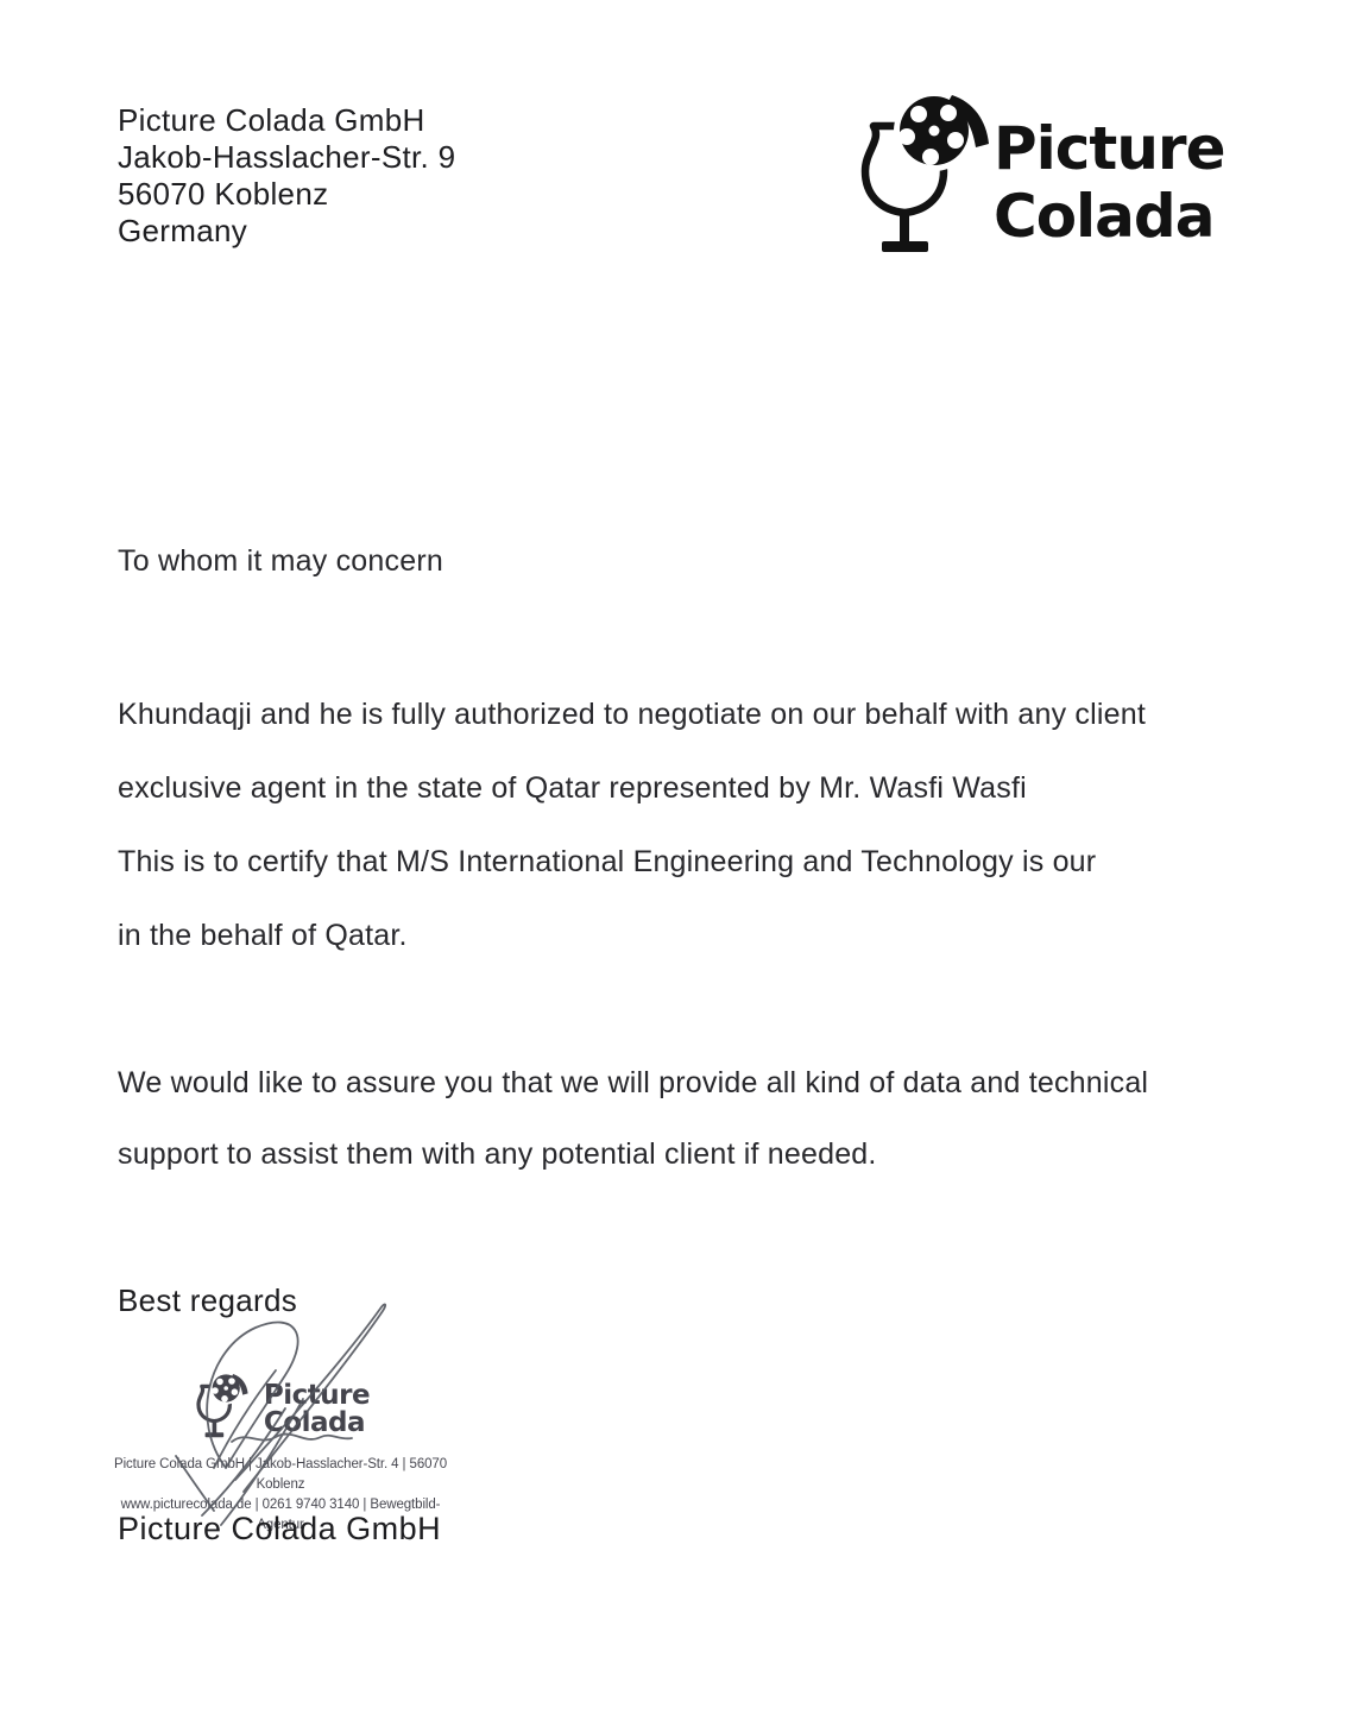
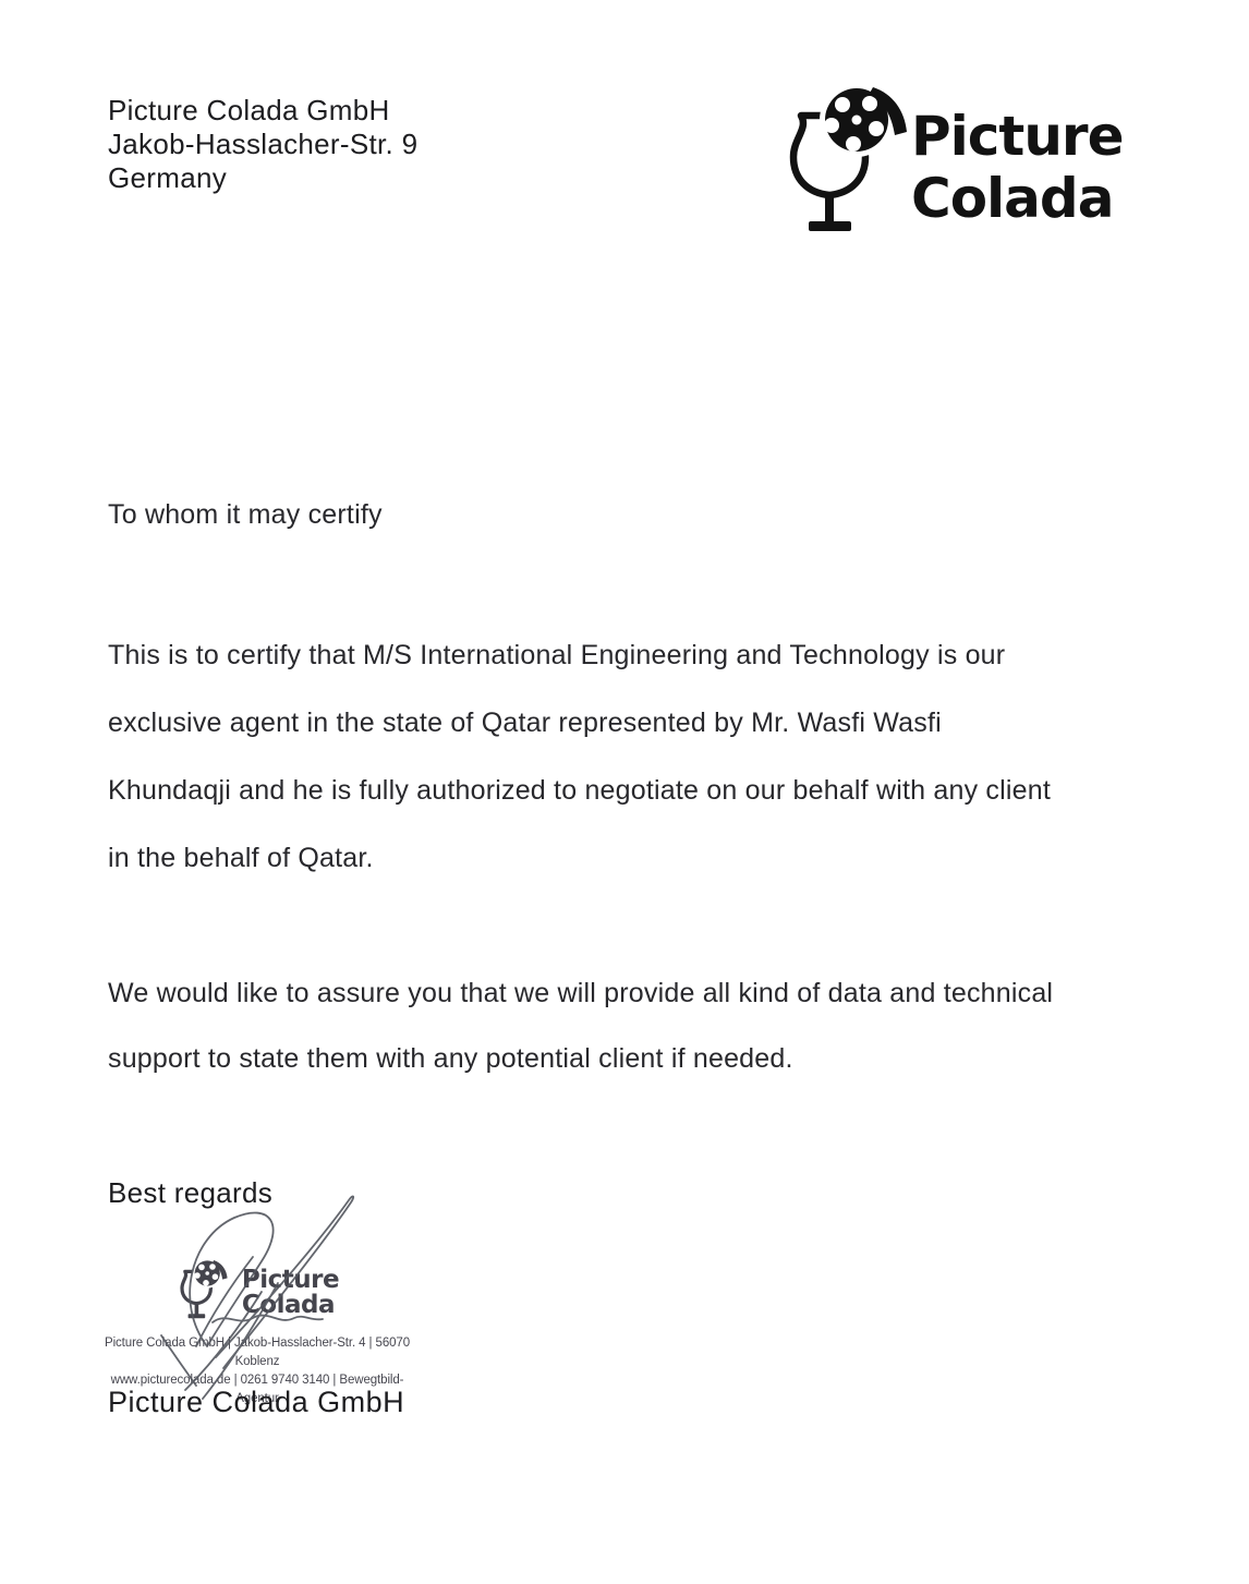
  Picture Colada GmbH
  Jakob-Hasslacher-Str. 9
- 56070 Koblenz
  Germany
  Picture
  Colada
- To whom it may concern
+ To whom it may certify
- Khundaqji and he is fully authorized to negotiate on our behalf with any client
+ This is to certify that M/S International Engineering and Technology is our
  exclusive agent in the state of Qatar represented by Mr. Wasfi Wasfi
- This is to certify that M/S International Engineering and Technology is our
+ Khundaqji and he is fully authorized to negotiate on our behalf with any client
  in the behalf of Qatar.
  We would like to assure you that we will provide all kind of data and technical
- support to assist them with any potential client if needed.
+ support to state them with any potential client if needed.
  Best regards
  icture
  Colada
  Picture Colada GmbH Jkob-Hasslacher-Str. 4 | 56070 Koblenz
  www.picturecoada.de | 0261 9740 3140 | Bewegtbild-Agentur
  Picture Colada GmbH
